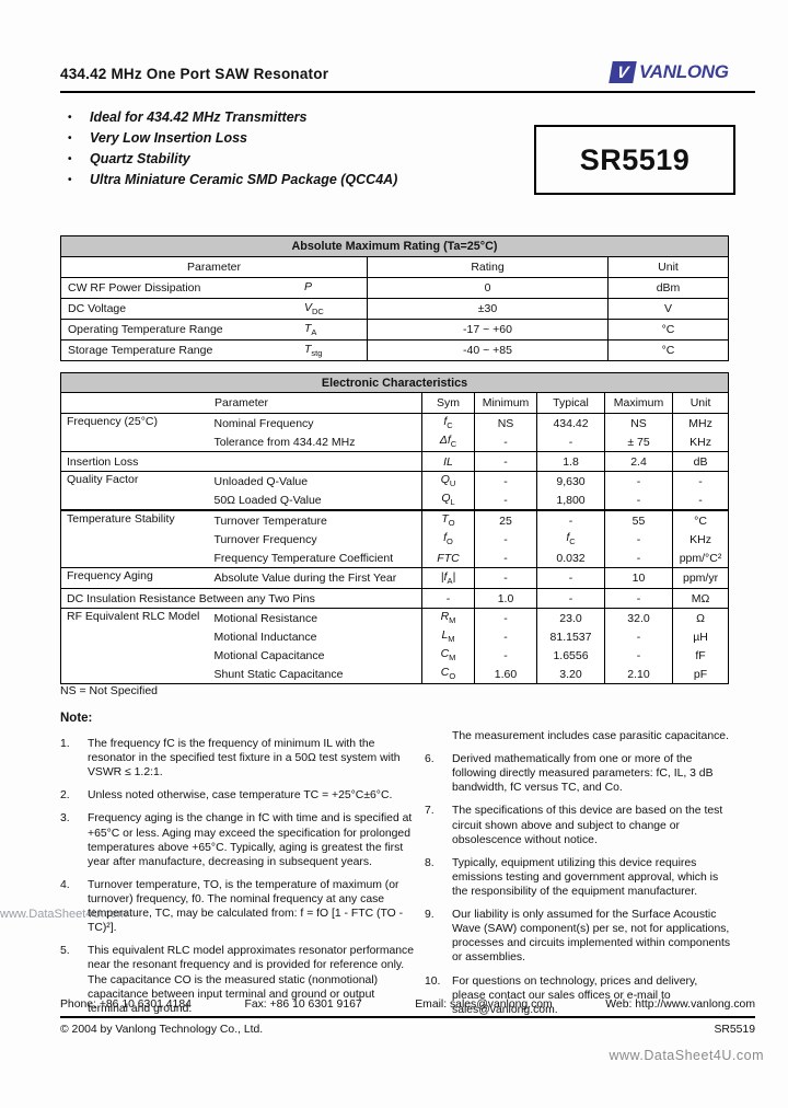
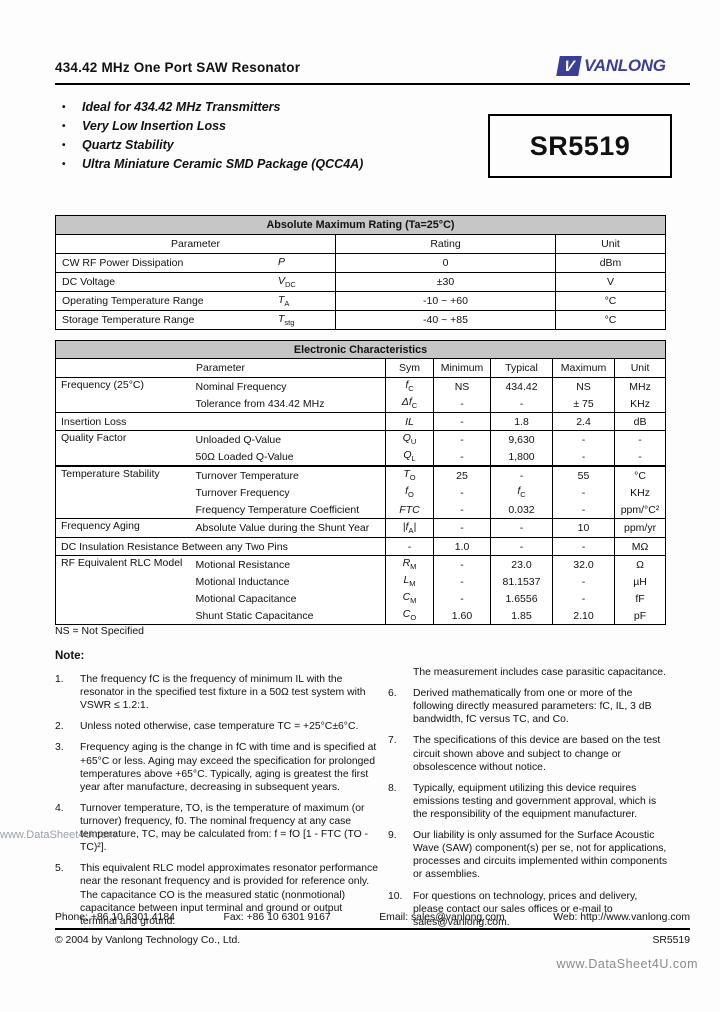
  434.42 MHz One Port SAW Resonator
  VANLONG
  •
  Ideal for 434.42 MHz Transmitters
  •
  Very Low Insertion Loss
  •
  Quartz Stability
  •
  Ultra Miniature Ceramic SMD Package (QCC4A)
  SR5519
  Absolute Maximum Rating (Ta=25°C)
  Parameter	Rating	Unit
  CW RF Power Dissipation P	0	dBm
  DC Voltage VDC	±30	V
- Operating Temperature Range TA	-17 ~ +60	°C
+ Operating Temperature Range TA	-10 ~ +60	°C
  Storage Temperature Range Tstg	-40 ~ +85	°C
  Electronic Characteristics
  Parameter	Sym	Minimum	Typical	Maximum	Unit
  Frequency (25°C)	Nominal Frequency	fC	NS	434.42	NS	MHz
  Tolerance from 434.42 MHz	ΔfC	-	-	± 75	KHz
  Insertion Loss	IL	-	1.8	2.4	dB
  Quality Factor	Unloaded Q-Value	QU	-	9,630	-	-
  50Ω Loaded Q-Value	QL	-	1,800	-	-
  Temperature Stability	Turnover Temperature	TO	25	-	55	°C
  Turnover Frequency	fO	-	fC	-	KHz
  Frequency Temperature Coefficient	FTC	-	0.032	-	ppm/°C²
- Frequency Aging	Absolute Value during the First Year	|fA|	-	-	10	ppm/yr
+ Frequency Aging	Absolute Value during the Shunt Year	|fA|	-	-	10	ppm/yr
  DC Insulation Resistance Between any Two Pins	-	1.0	-	-	MΩ
  RF Equivalent RLC Model	Motional Resistance	RM	-	23.0	32.0	Ω
  Motional Inductance	LM	-	81.1537	-	µH
  Motional Capacitance	CM	-	1.6556	-	fF
- Shunt Static Capacitance	CO	1.60	3.20	2.10	pF
+ Shunt Static Capacitance	CO	1.60	1.85	2.10	pF
  NS = Not Specified
  Note:
  www.DataSheet4U.com
  1.
  The frequency fC is the frequency of minimum IL with the resonator in the specified test fixture in a 50Ω test system with VSWR ≤ 1.2:1.
  2.
  Unless noted otherwise, case temperature TC = +25°C±6°C.
  3.
  Frequency aging is the change in fC with time and is specified at +65°C or less. Aging may exceed the specification for prolonged temperatures above +65°C. Typically, aging is greatest the first year after manufacture, decreasing in subsequent years.
  4.
  Turnover temperature, TO, is the temperature of maximum (or turnover) frequency, f0. The nominal frequency at any case temperature, TC, may be calculated from: f = fO [1 - FTC (TO - TC)²].
  5.
  This equivalent RLC model approximates resonator performance near the resonant frequency and is provided for reference only. The capacitance CO is the measured static (nonmotional) capacitance between input terminal and ground or output terminal and ground.
  The measurement includes case parasitic capacitance.
  6.
  Derived mathematically from one or more of the following directly measured parameters: fC, IL, 3 dB bandwidth, fC versus TC, and Co.
  7.
  The specifications of this device are based on the test circuit shown above and subject to change or obsolescence without notice.
  8.
  Typically, equipment utilizing this device requires emissions testing and government approval, which is the responsibility of the equipment manufacturer.
  9.
  Our liability is only assumed for the Surface Acoustic Wave (SAW) component(s) per se, not for applications, processes and circuits implemented within components or assemblies.
  10.
  For questions on technology, prices and delivery, please contact our sales offices or e-mail to sales@vanlong.com.
  Phone: +86 10 6301 4184
  Fax: +86 10 6301 9167
  Email: sales@vanlong.com
  Web: http://www.vanlong.com
  © 2004 by Vanlong Technology Co., Ltd.
  SR5519
  www.DataSheet4U.com
